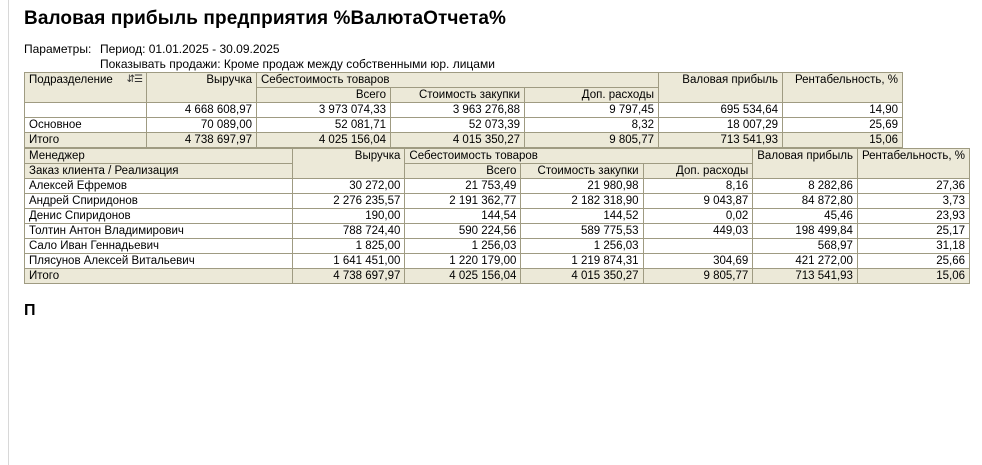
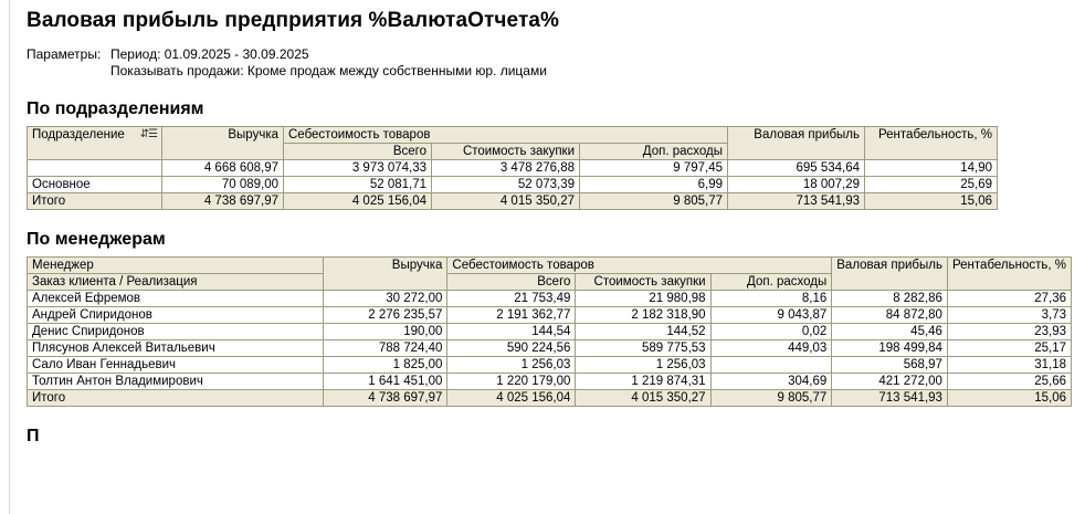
  Валовая прибыль предприятия %ВалютаОтчета%
  Параметры:
- Период: 01.01.2025 - 30.09.2025
+ Период: 01.09.2025 - 30.09.2025
  Показывать продажи: Кроме продаж между собственными юр. лицами
+ По подразделениям
  ⇵☰ Подразделение	Выручка	Себестоимость товаров	Валовая прибыль	Рентабельность, %
  Всего	Стоимость закупки	Доп. расходы
- 	4 668 608,97	3 973 074,33	3 963 276,88	9 797,45	695 534,64	14,90
+ 	4 668 608,97	3 973 074,33	3 478 276,88	9 797,45	695 534,64	14,90
- Основное	70 089,00	52 081,71	52 073,39	8,32	18 007,29	25,69
+ Основное	70 089,00	52 081,71	52 073,39	6,99	18 007,29	25,69
  Итого	4 738 697,97	4 025 156,04	4 015 350,27	9 805,77	713 541,93	15,06
+ По менеджерам
  Менеджер	Выручка	Себестоимость товаров	Валовая прибыль	Рентабельность, %
  Заказ клиента / Реализация	Всего	Стоимость закупки	Доп. расходы
  Алексей Ефремов	30 272,00	21 753,49	21 980,98	8,16	8 282,86	27,36
  Андрей Спиридонов	2 276 235,57	2 191 362,77	2 182 318,90	9 043,87	84 872,80	3,73
  Денис Спиридонов	190,00	144,54	144,52	0,02	45,46	23,93
- Толтин Антон Владимирович	788 724,40	590 224,56	589 775,53	449,03	198 499,84	25,17
+ Плясунов Алексей Витальевич	788 724,40	590 224,56	589 775,53	449,03	198 499,84	25,17
  Сало Иван Геннадьевич	1 825,00	1 256,03	1 256,03		568,97	31,18
- Плясунов Алексей Витальевич	1 641 451,00	1 220 179,00	1 219 874,31	304,69	421 272,00	25,66
+ Толтин Антон Владимирович	1 641 451,00	1 220 179,00	1 219 874,31	304,69	421 272,00	25,66
  Итого	4 738 697,97	4 025 156,04	4 015 350,27	9 805,77	713 541,93	15,06
  П
